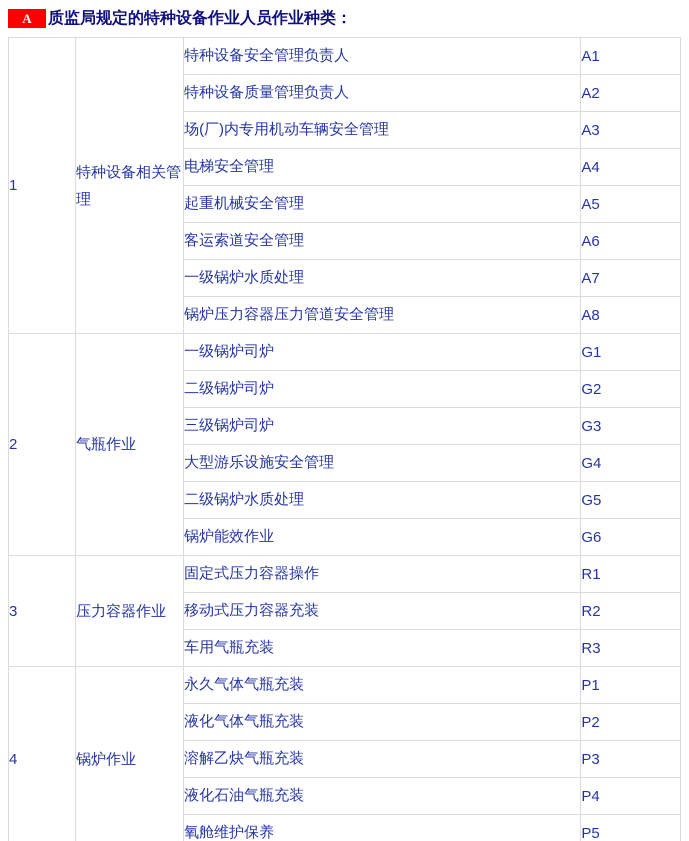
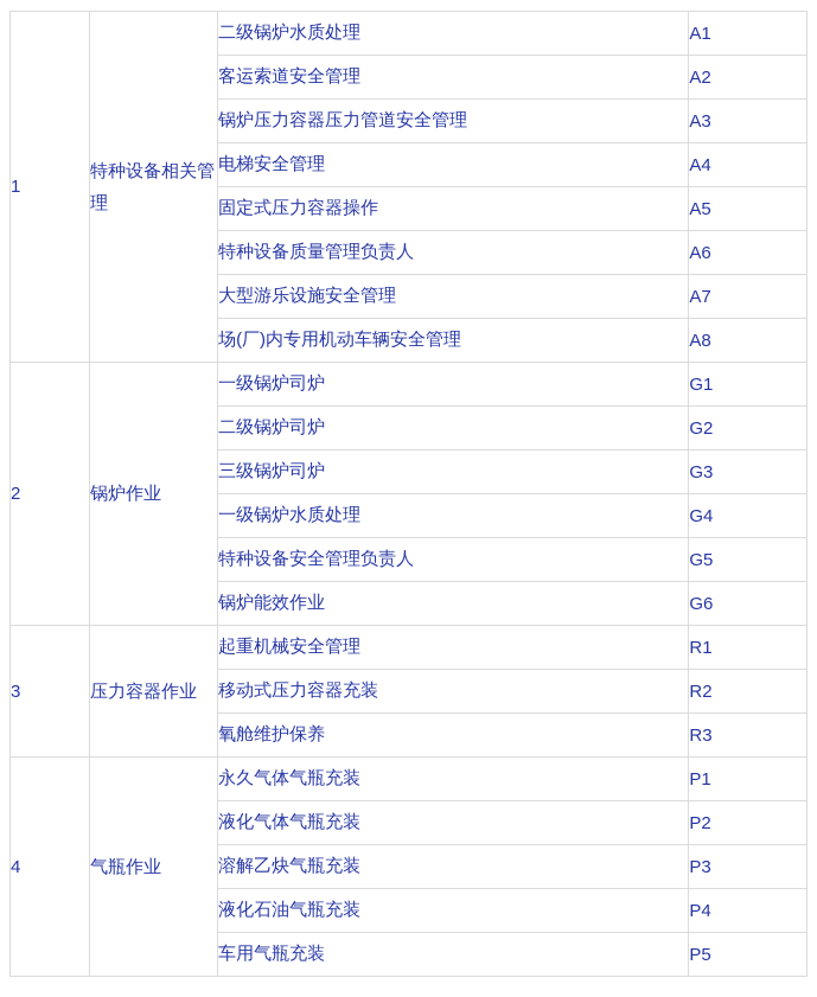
- A
- 质监局规定的特种设备作业人员作业种类：
- 1	特种设备相关管理	特种设备安全管理负责人	A1
+ 1	特种设备相关管理	二级锅炉水质处理	A1
- 特种设备质量管理负责人	A2
+ 客运索道安全管理	A2
- 场(厂)内专用机动车辆安全管理	A3
+ 锅炉压力容器压力管道安全管理	A3
  电梯安全管理	A4
- 起重机械安全管理	A5
+ 固定式压力容器操作	A5
- 客运索道安全管理	A6
+ 特种设备质量管理负责人	A6
- 一级锅炉水质处理	A7
+ 大型游乐设施安全管理	A7
- 锅炉压力容器压力管道安全管理	A8
+ 场(厂)内专用机动车辆安全管理	A8
- 2	气瓶作业	一级锅炉司炉	G1
+ 2	锅炉作业	一级锅炉司炉	G1
  二级锅炉司炉	G2
  三级锅炉司炉	G3
- 大型游乐设施安全管理	G4
+ 一级锅炉水质处理	G4
- 二级锅炉水质处理	G5
+ 特种设备安全管理负责人	G5
  锅炉能效作业	G6
- 3	压力容器作业	固定式压力容器操作	R1
+ 3	压力容器作业	起重机械安全管理	R1
  移动式压力容器充装	R2
- 车用气瓶充装	R3
+ 氧舱维护保养	R3
- 4	锅炉作业	永久气体气瓶充装	P1
+ 4	气瓶作业	永久气体气瓶充装	P1
  液化气体气瓶充装	P2
  溶解乙炔气瓶充装	P3
  液化石油气瓶充装	P4
- 氧舱维护保养	P5
+ 车用气瓶充装	P5
